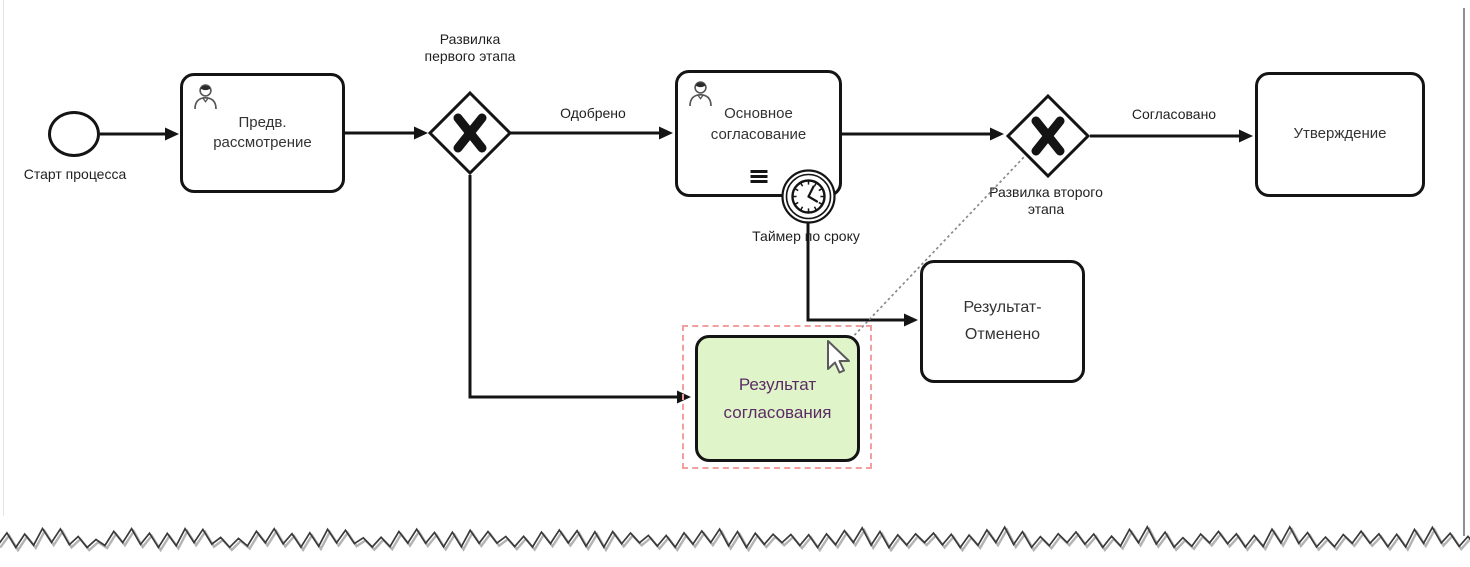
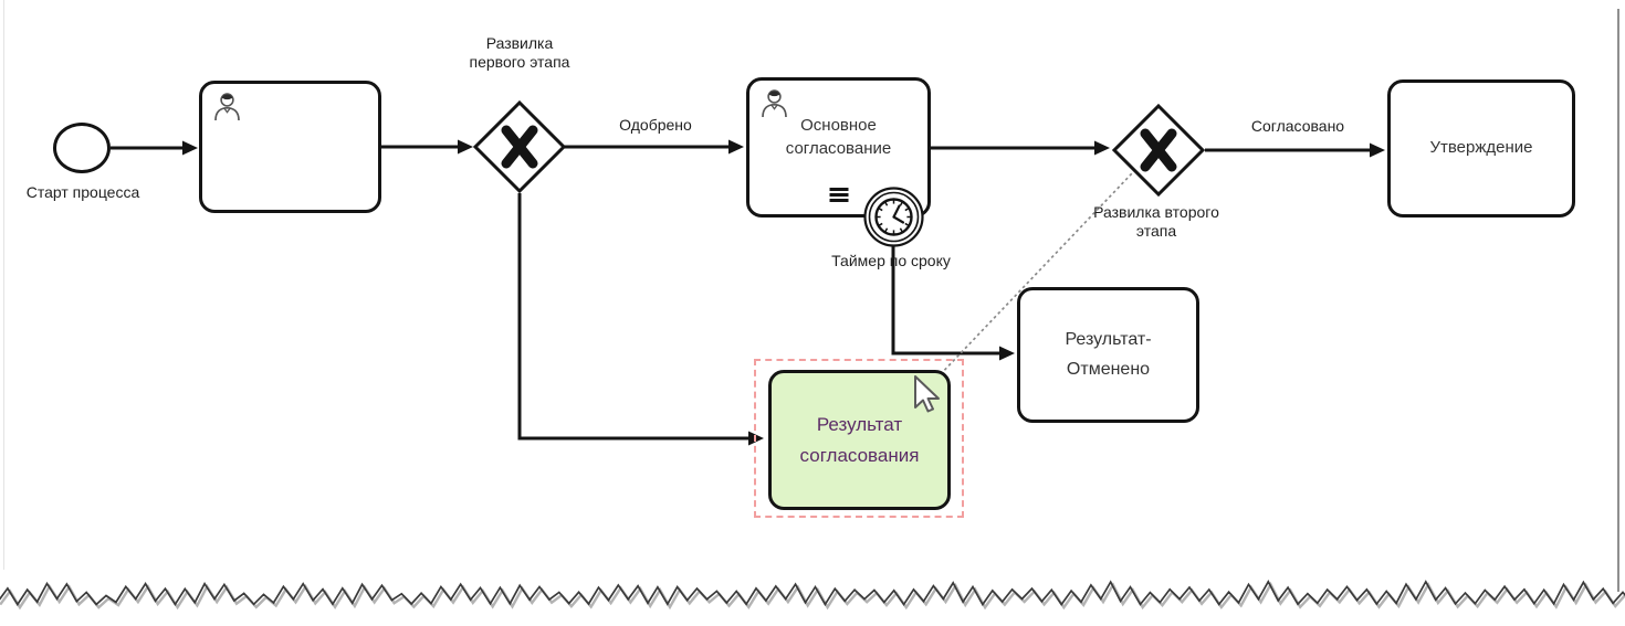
  Старт процесса
- Предв.
- рассмотрение
  Развилка
  первого этапа
  Одобрено
  Основное
  согласование
  Таймер по сроку
  Развилка второго
  этапа
  Согласовано
  Утверждение
  Результат-
  Отменено
  Результат
  согласования
